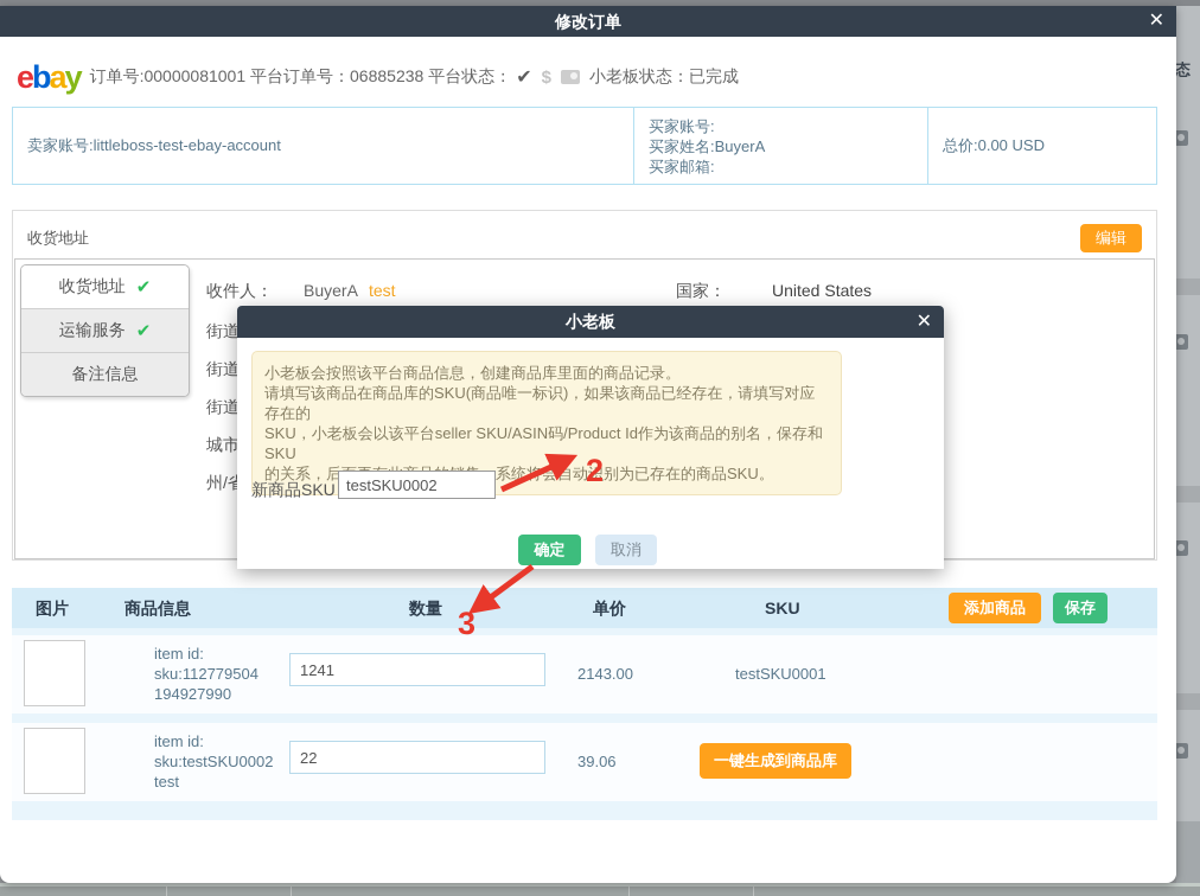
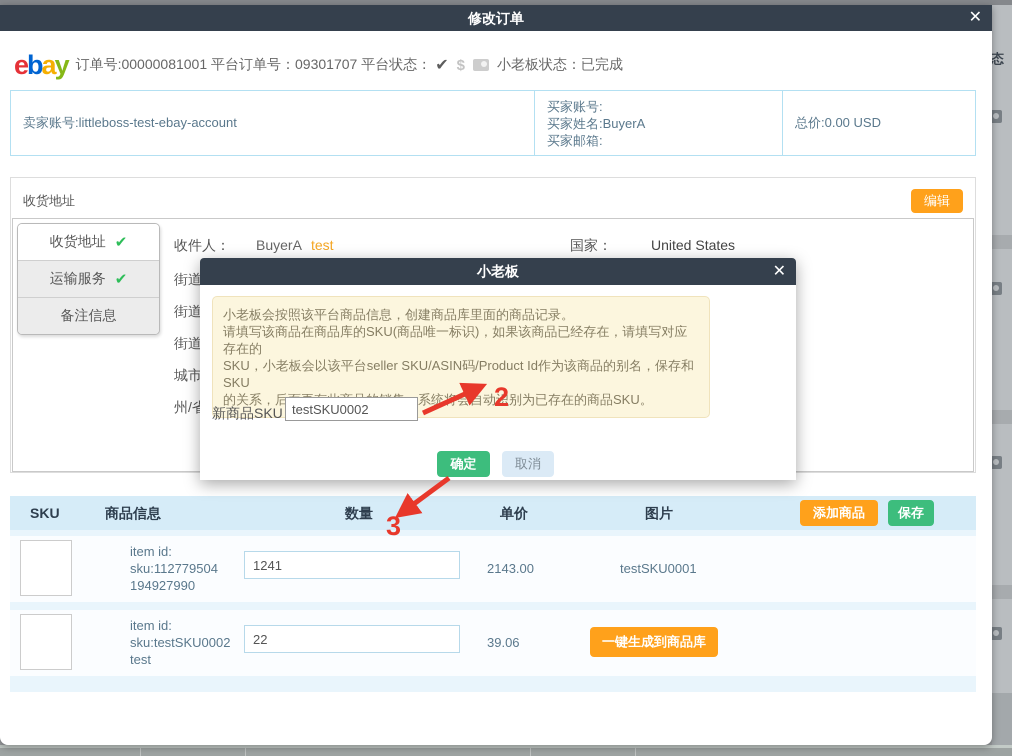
  修改订单
  ✕
  ebay
- 订单号:00000081001 平台订单号：06885238 平台状态：
+ 订单号:00000081001 平台订单号：09301707 平台状态：
  ✔
  $
  小老板状态：已完成
  卖家账号:littleboss-test-ebay-account
  买家账号:
  买家姓名:BuyerA
  买家邮箱:
  总价:0.00 USD
  收货地址
  编辑
  收货地址
  ✔
  运输服务
  ✔
  备注信息
  收件人：
  BuyerA
  test
  国家：
  United States
  州/省
- 图片
+ SKU
  商品信息
  数量
  单价
- SKU
+ 图片
  添加商品
  保存
  item id:
  sku:112779504
  194927990
  1241
  2143.00
  testSKU0001
  item id:
  sku:testSKU0002
  test
  22
  39.06
  一键生成到商品库
  小老板
  ✕
  小老板会按照该平台商品信息，创建商品库里面的商品记录。
  请填写该商品在商品库的SKU(商品唯一标识)，如果该商品已经存在，请填写对应存在的
  SKU，小老板会以该平台seller SKU/ASIN码/Product Id作为该商品的别名，保存和SKU
  新商品SKU
  testSKU0002
  确定
  取消
  2
  3
